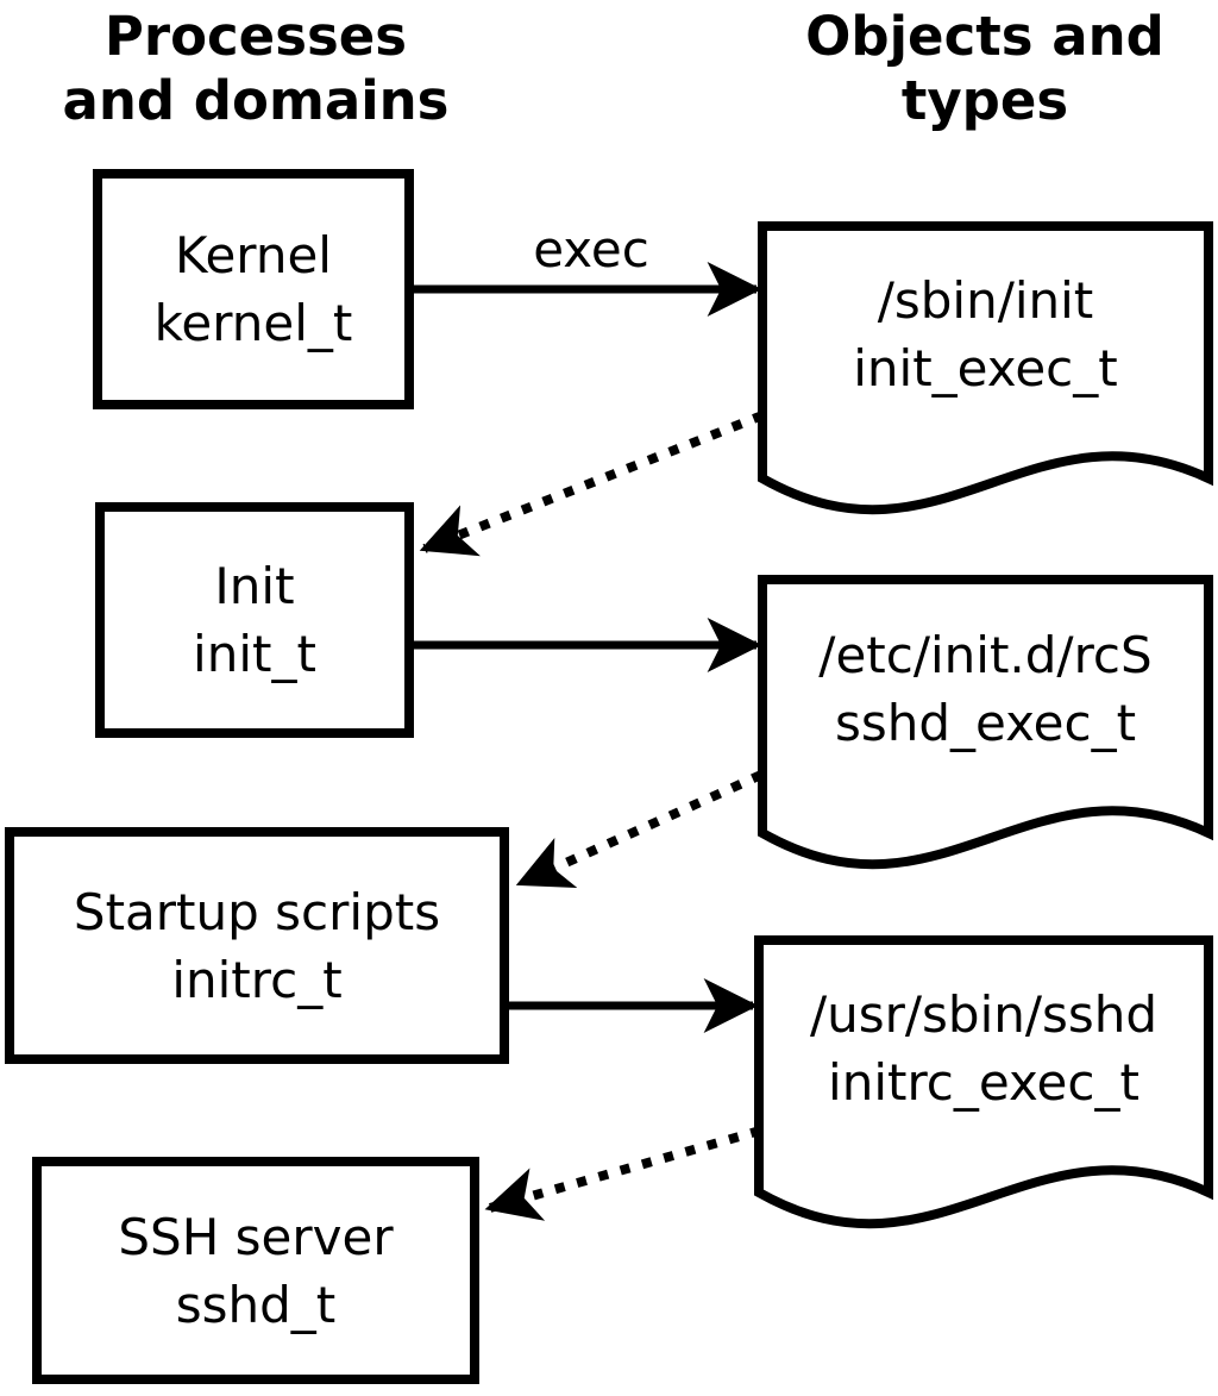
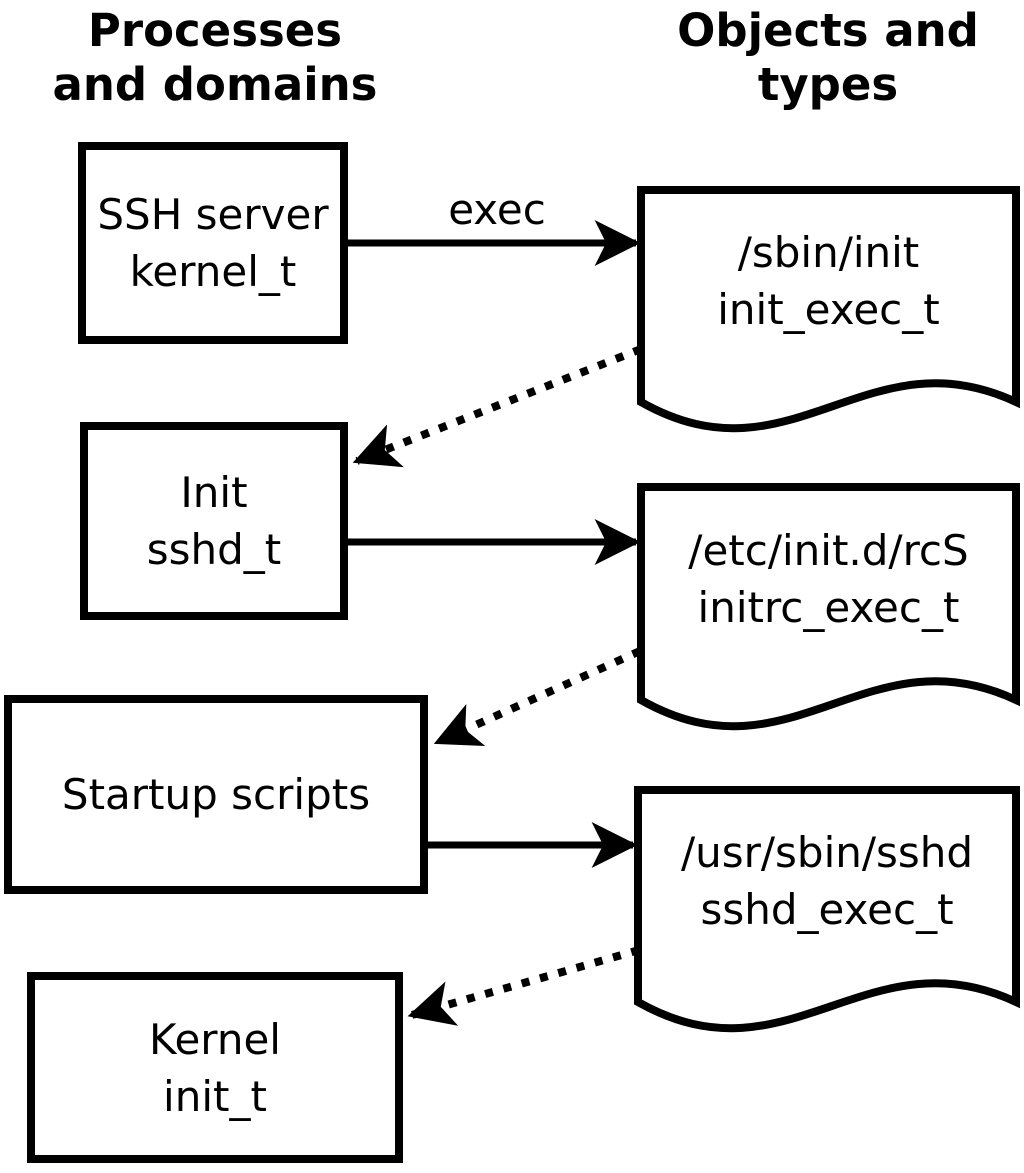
  Processes
  and domains
  Objects and
  types
- Kernel
+ SSH server
  kernel_t
  Init
- init_t
+ sshd_t
  Startup scripts
- initrc_t
- SSH server
+ Kernel
- sshd_t
+ init_t
  /sbin/init
  init_exec_t
  /etc/init.d/rcS
- sshd_exec_t
+ initrc_exec_t
  /usr/sbin/sshd
- initrc_exec_t
+ sshd_exec_t
  exec
